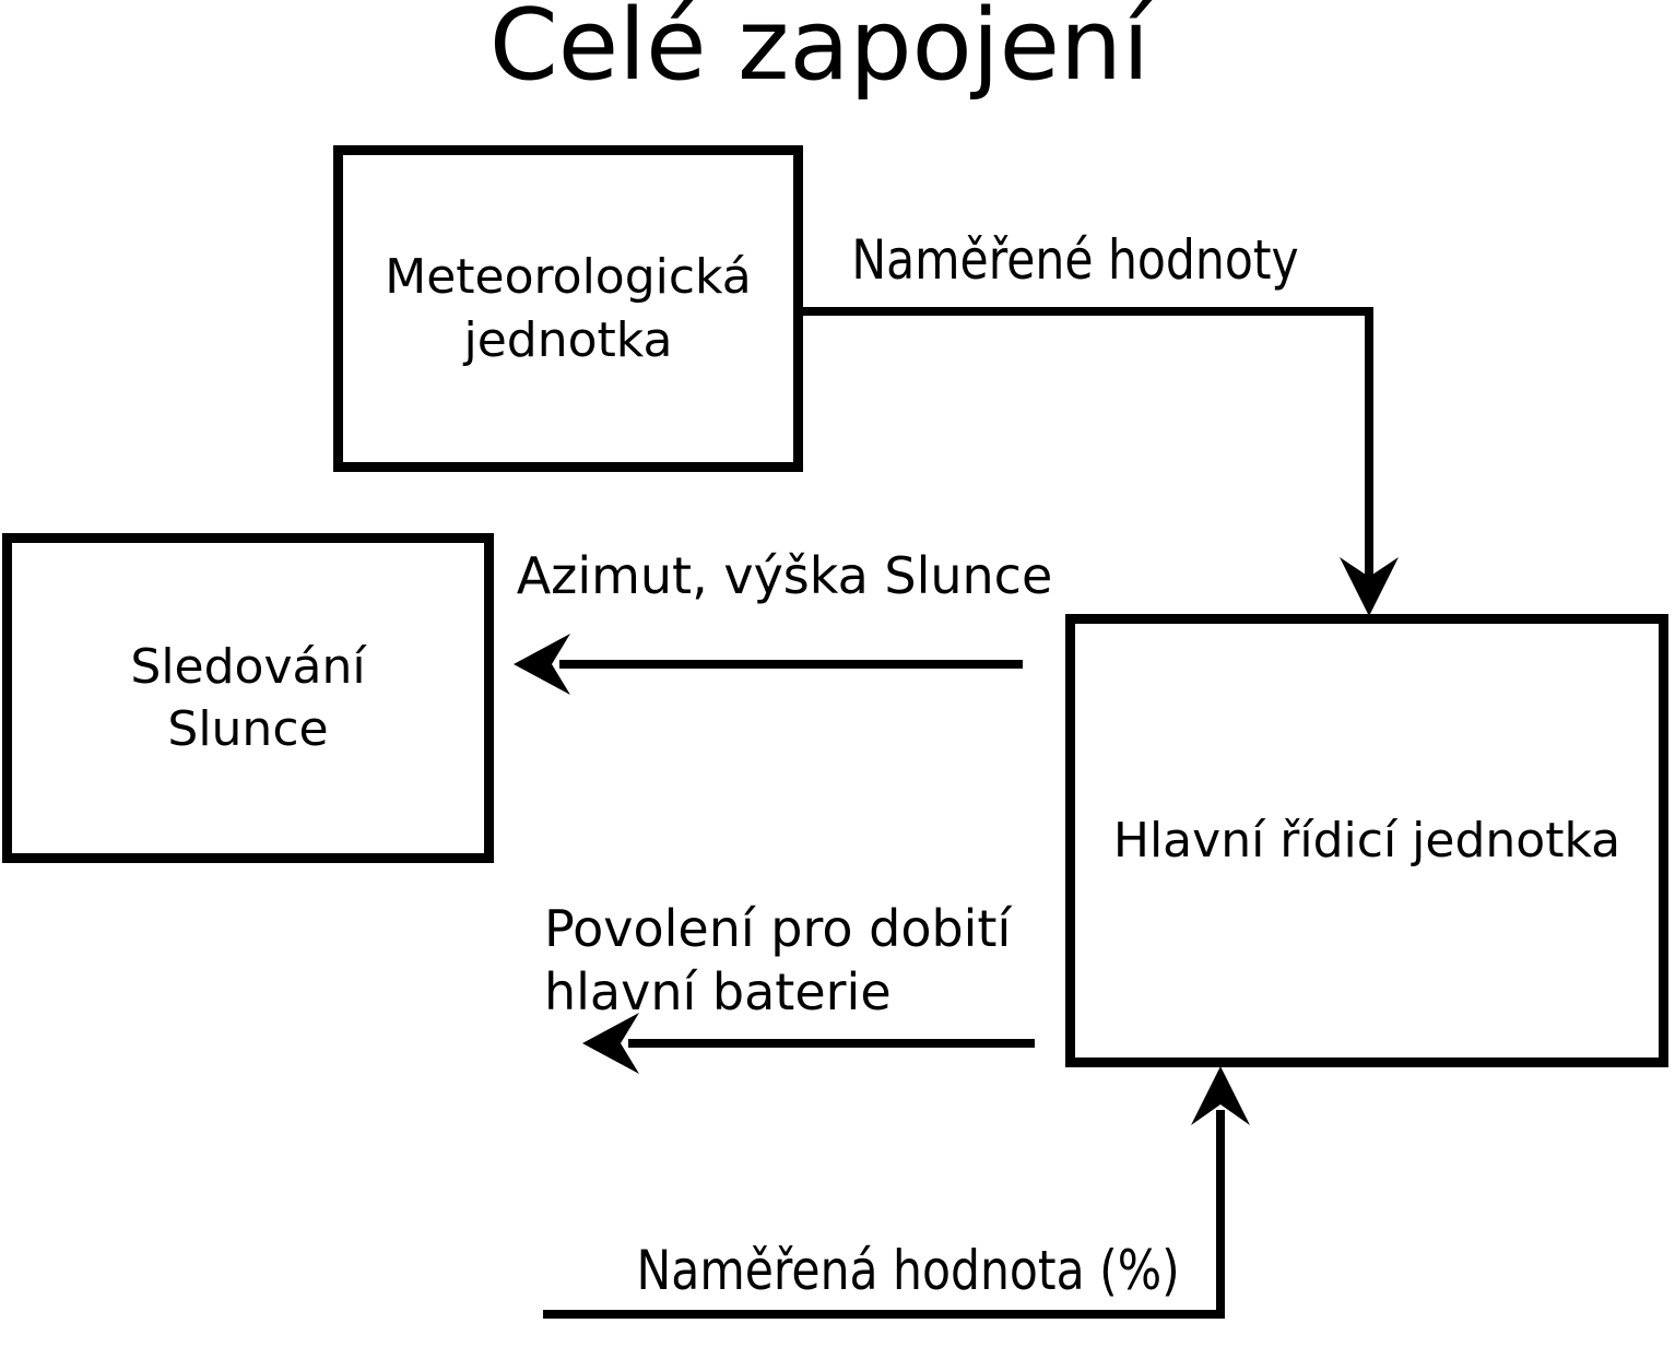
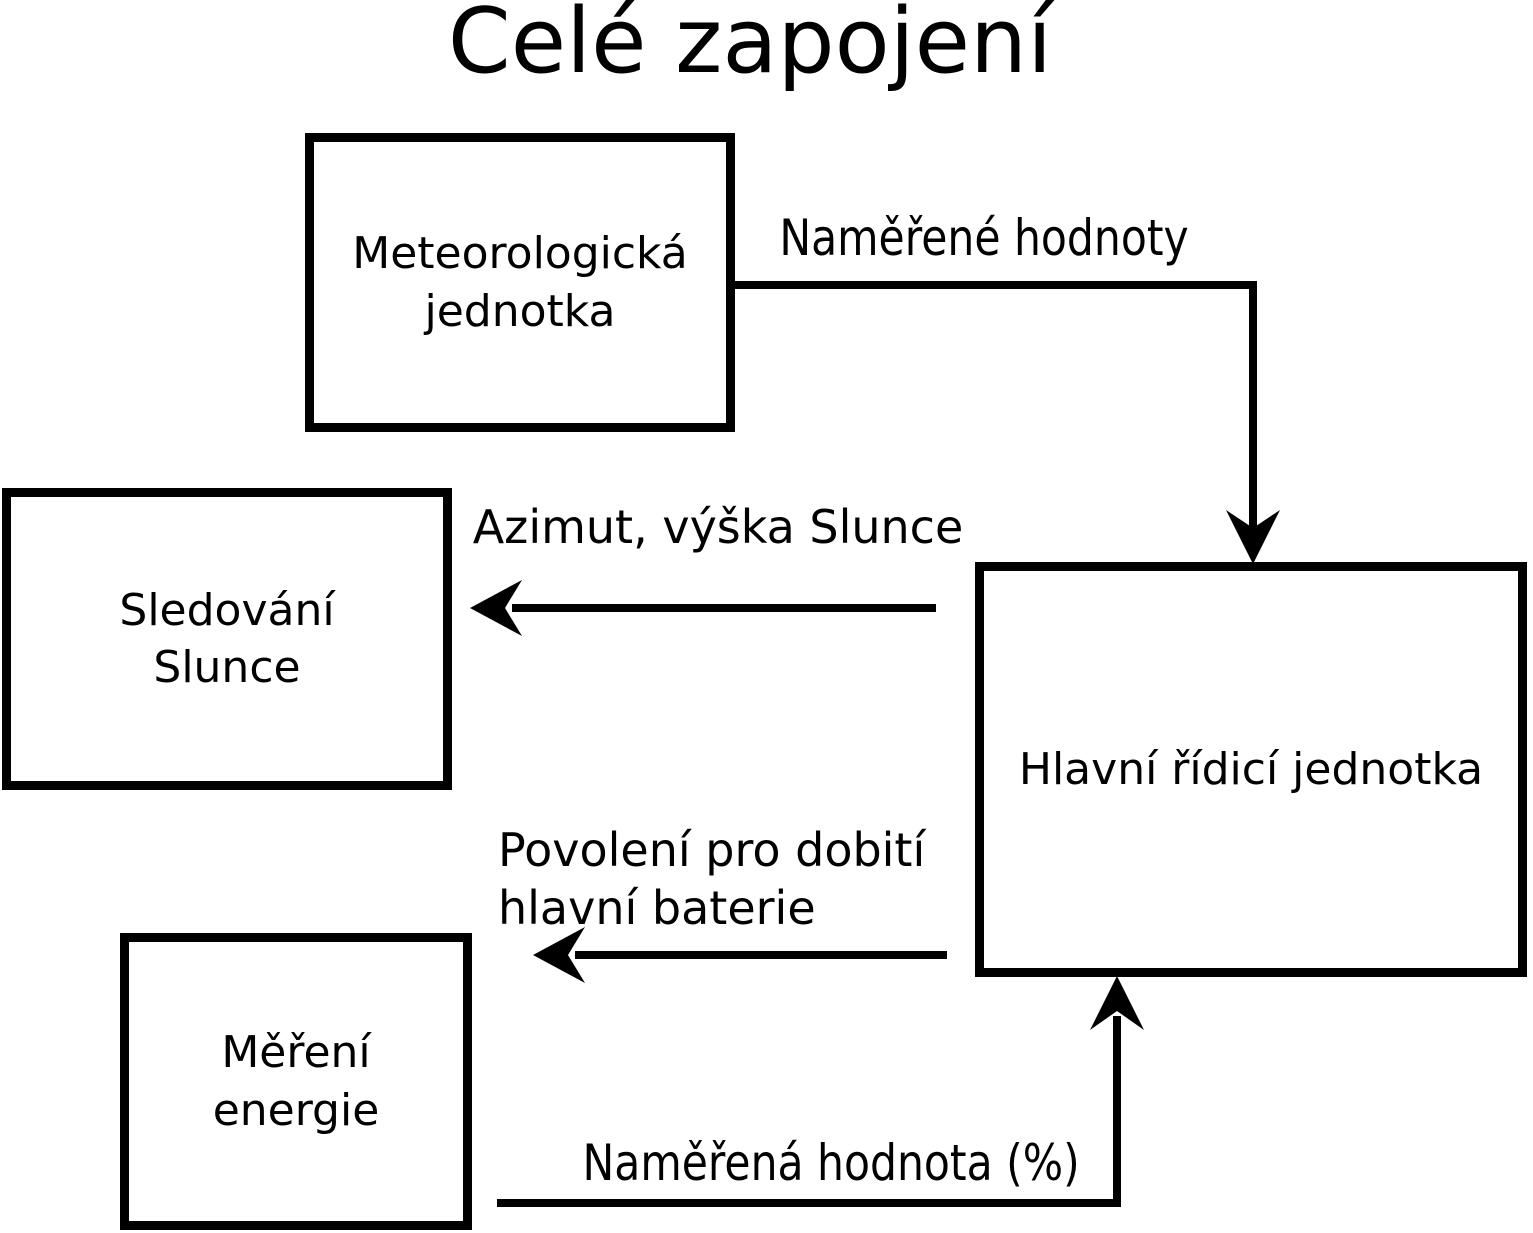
  Celé zapojení
  Meteorologická
  jednotka
  Sledování
  Slunce
+ Měření
+ energie
  Hlavní řídicí jednotka
  Naměřené hodnoty
  Azimut, výška Slunce
  Povolení pro dobití
  hlavní baterie
  Naměřená hodnota (%)
